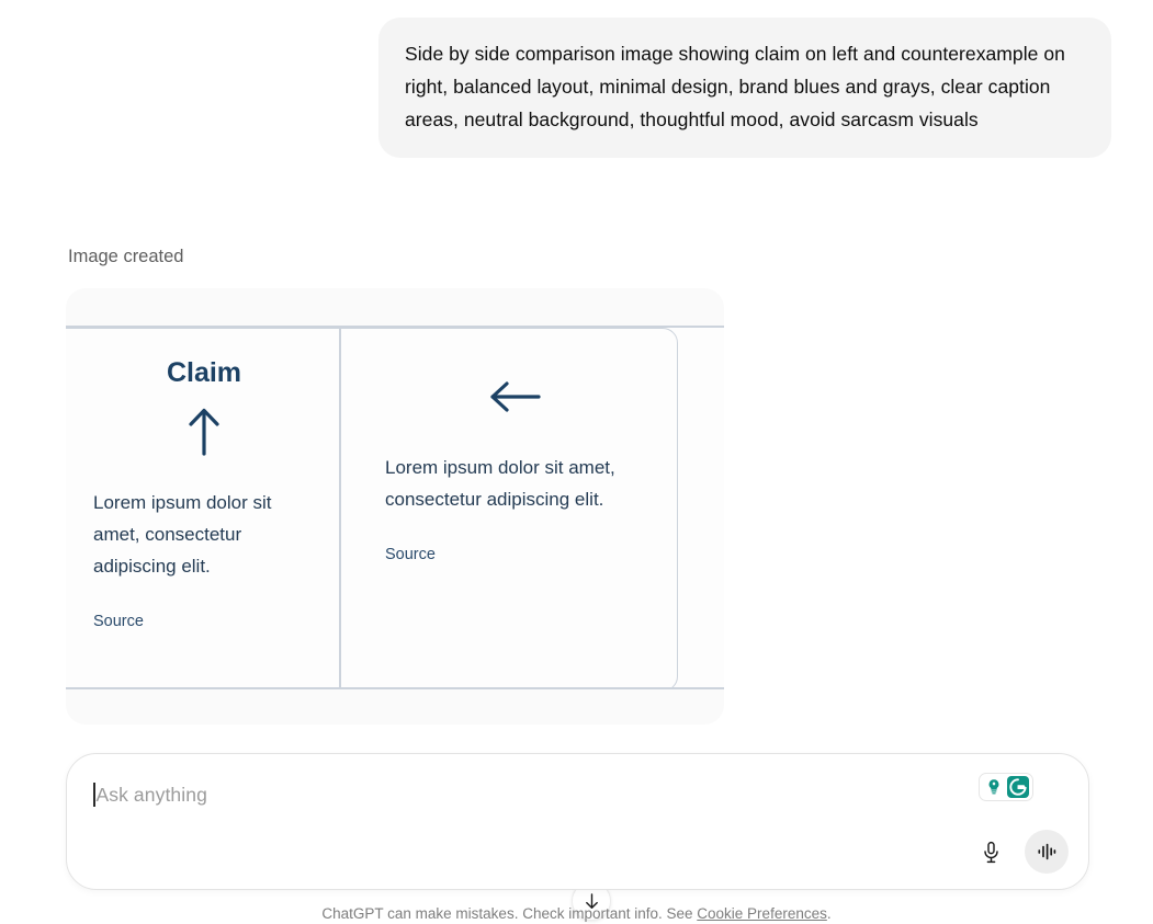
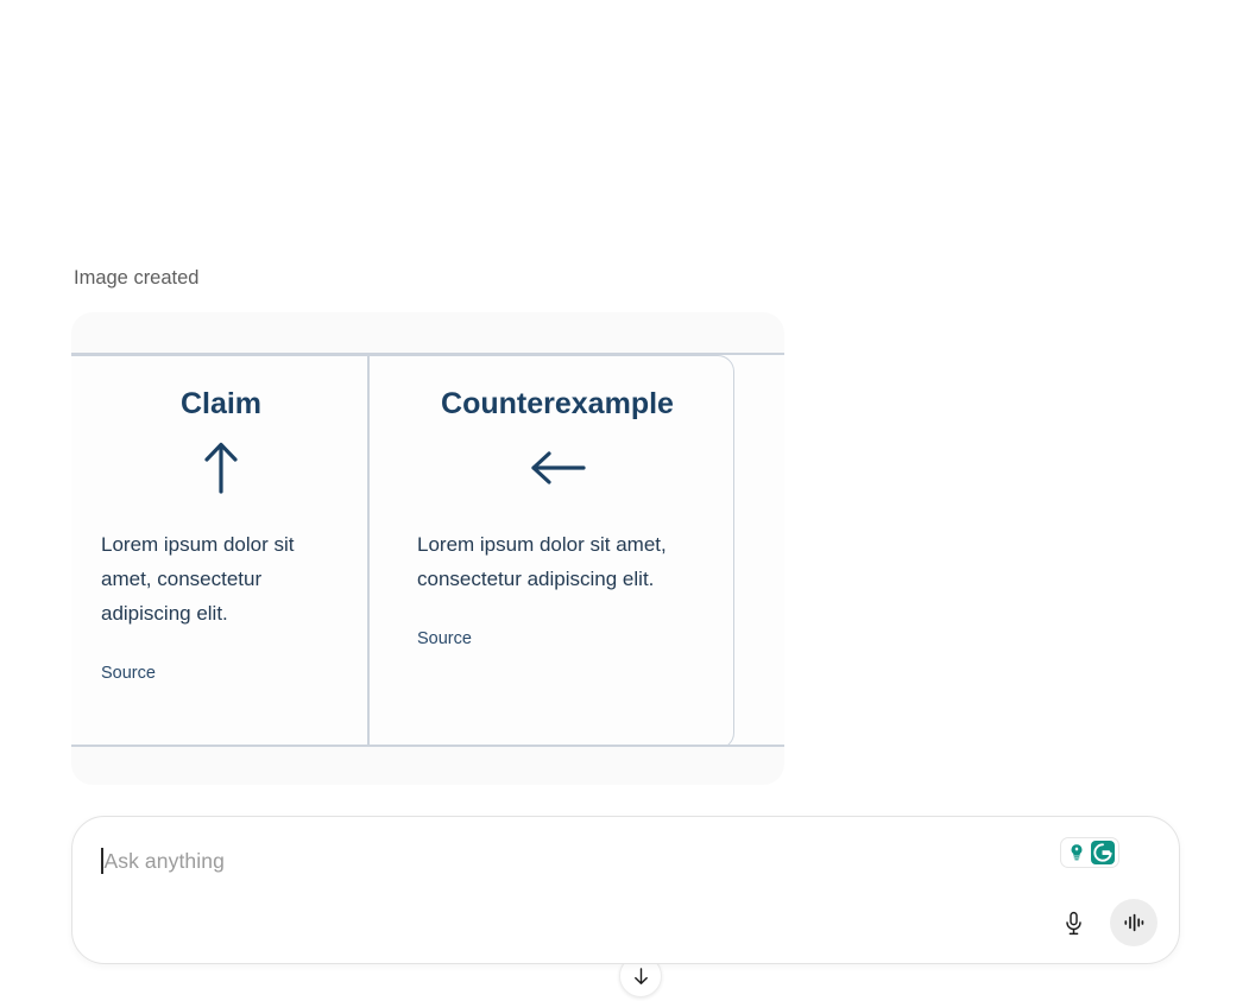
- Side by side comparison image showing claim on left and counterexample on right, balanced layout, minimal design, brand blues and grays, clear caption areas, neutral background, thoughtful mood, avoid sarcasm visuals
  Image created
  Claim
  Lorem ipsum dolor sit amet, consectetur adipiscing elit.
  Source
+ Counterexample
  Lorem ipsum dolor sit amet, consectetur adipiscing elit.
  Source
  Ask anything
- ChatGPT can make mistakes. Check important info. See Cookie Preferences.
